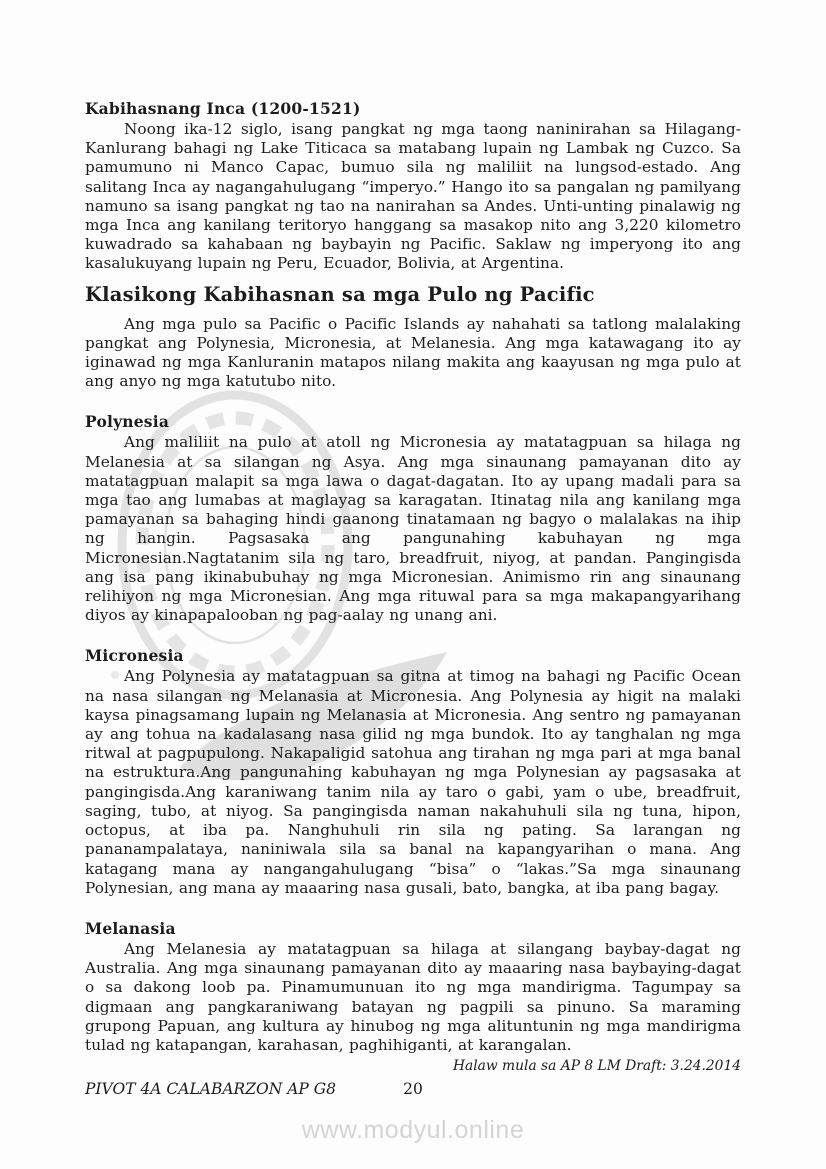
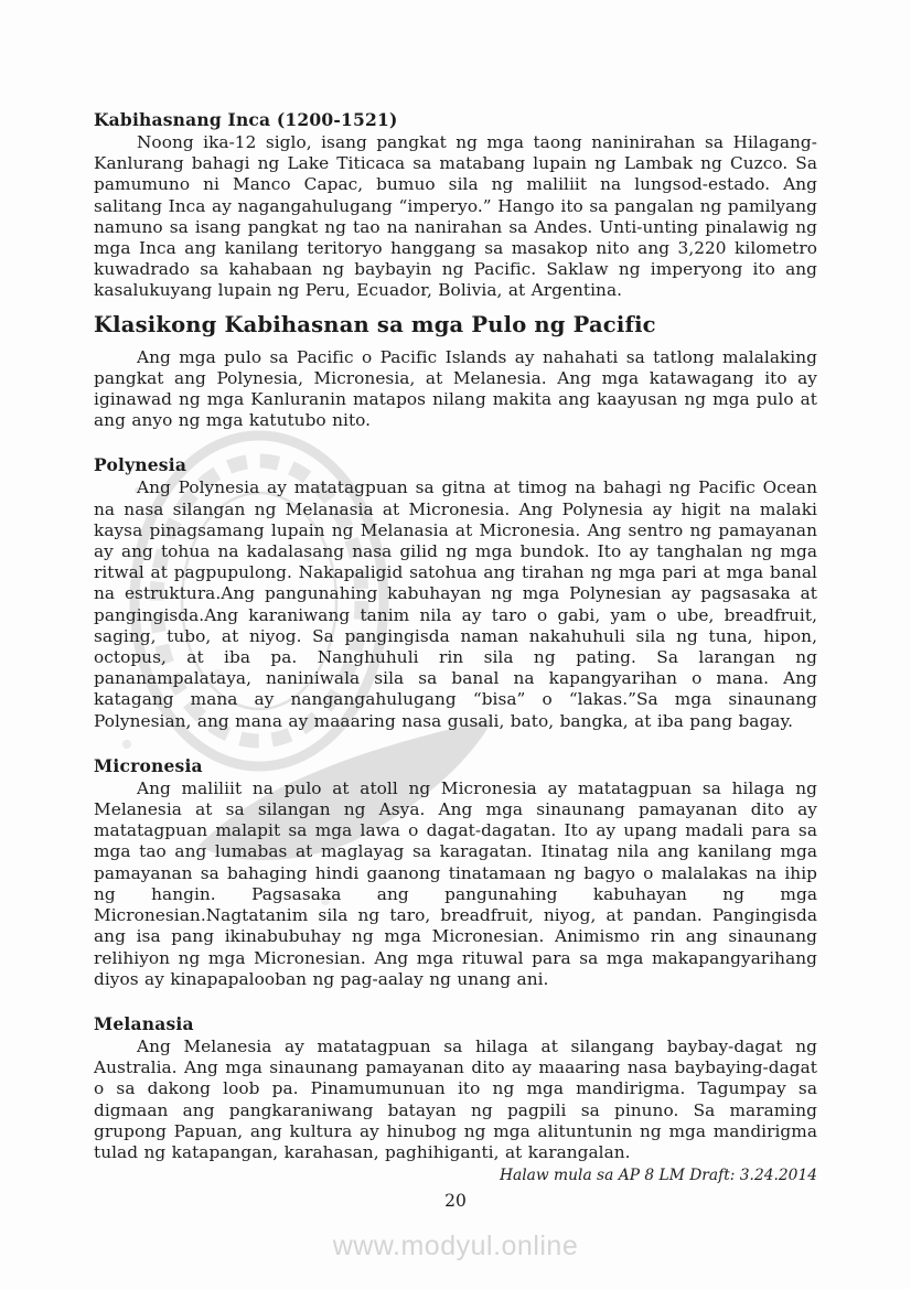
  Kabihasnang Inca (1200-1521)
  Noong ika-12 siglo, isang pangkat ng mga taong naninirahan sa Hilagang-Kanlurang bahagi ng Lake Titicaca sa matabang lupain ng Lambak ng Cuzco. Sa pamumuno ni Manco Capac, bumuo sila ng maliliit na lungsod-estado. Ang salitang Inca ay nagangahulugang “imperyo.” Hango ito sa pangalan ng pamilyang namuno sa isang pangkat ng tao na nanirahan sa Andes. Unti-unting pinalawig ng mga Inca ang kanilang teritoryo hanggang sa masakop nito ang 3,220 kilometro kuwadrado sa kahabaan ng baybayin ng Pacific. Saklaw ng imperyong ito ang kasalukuyang lupain ng Peru, Ecuador, Bolivia, at Argentina.
  Klasikong Kabihasnan sa mga Pulo ng Pacific
  Ang mga pulo sa Pacific o Pacific Islands ay nahahati sa tatlong malalaking pangkat ang Polynesia, Micronesia, at Melanesia. Ang mga katawagang ito ay iginawad ng mga Kanluranin matapos nilang makita ang kaayusan ng mga pulo at ang anyo ng mga katutubo nito.
  Polynesia
- Ang maliliit na pulo at atoll ng Micronesia ay matatagpuan sa hilaga ng Melanesia at sa silangan ng Asya. Ang mga sinaunang pamayanan dito ay matatagpuan malapit sa mga lawa o dagat-dagatan. Ito ay upang madali para sa mga tao ang lumabas at maglayag sa karagatan. Itinatag nila ang kanilang mga pamayanan sa bahaging hindi gaanong tinatamaan ng bagyo o malalakas na ihip ng hangin. Pagsasaka ang pangunahing kabuhayan ng mga Micronesian.Nagtatanim sila ng taro, breadfruit, niyog, at pandan. Pangingisda ang isa pang ikinabubuhay ng mga Micronesian. Animismo rin ang sinaunang relihiyon ng mga Micronesian. Ang mga rituwal para sa mga makapangyarihang diyos ay kinapapalooban ng pag-aalay ng unang ani.
+ Ang Polynesia ay matatagpuan sa gitna at timog na bahagi ng Pacific Ocean na nasa silangan ng Melanasia at Micronesia. Ang Polynesia ay higit na malaki kaysa pinagsamang lupain ng Melanasia at Micronesia. Ang sentro ng pamayanan ay ang tohua na kadalasang nasa gilid ng mga bundok. Ito ay tanghalan ng mga ritwal at pagpupulong. Nakapaligid satohua ang tirahan ng mga pari at mga banal na estruktura.Ang pangunahing kabuhayan ng mga Polynesian ay pagsasaka at pangingisda.Ang karaniwang tanim nila ay taro o gabi, yam o ube, breadfruit, saging, tubo, at niyog. Sa pangingisda naman nakahuhuli sila ng tuna, hipon, octopus, at iba pa. Nanghuhuli rin sila ng pating. Sa larangan ng pananampalataya, naniniwala sila sa banal na kapangyarihan o mana. Ang katagang mana ay nangangahulugang “bisa” o “lakas.”Sa mga sinaunang Polynesian, ang mana ay maaaring nasa gusali, bato, bangka, at iba pang bagay.
  Micronesia
- Ang Polynesia ay matatagpuan sa gitna at timog na bahagi ng Pacific Ocean na nasa silangan ng Melanasia at Micronesia. Ang Polynesia ay higit na malaki kaysa pinagsamang lupain ng Melanasia at Micronesia. Ang sentro ng pamayanan ay ang tohua na kadalasang nasa gilid ng mga bundok. Ito ay tanghalan ng mga ritwal at pagpupulong. Nakapaligid satohua ang tirahan ng mga pari at mga banal na estruktura.Ang pangunahing kabuhayan ng mga Polynesian ay pagsasaka at pangingisda.Ang karaniwang tanim nila ay taro o gabi, yam o ube, breadfruit, saging, tubo, at niyog. Sa pangingisda naman nakahuhuli sila ng tuna, hipon, octopus, at iba pa. Nanghuhuli rin sila ng pating. Sa larangan ng pananampalataya, naniniwala sila sa banal na kapangyarihan o mana. Ang katagang mana ay nangangahulugang “bisa” o “lakas.”Sa mga sinaunang Polynesian, ang mana ay maaaring nasa gusali, bato, bangka, at iba pang bagay.
+ Ang maliliit na pulo at atoll ng Micronesia ay matatagpuan sa hilaga ng Melanesia at sa silangan ng Asya. Ang mga sinaunang pamayanan dito ay matatagpuan malapit sa mga lawa o dagat-dagatan. Ito ay upang madali para sa mga tao ang lumabas at maglayag sa karagatan. Itinatag nila ang kanilang mga pamayanan sa bahaging hindi gaanong tinatamaan ng bagyo o malalakas na ihip ng hangin. Pagsasaka ang pangunahing kabuhayan ng mga Micronesian.Nagtatanim sila ng taro, breadfruit, niyog, at pandan. Pangingisda ang isa pang ikinabubuhay ng mga Micronesian. Animismo rin ang sinaunang relihiyon ng mga Micronesian. Ang mga rituwal para sa mga makapangyarihang diyos ay kinapapalooban ng pag-aalay ng unang ani.
  Melanasia
  Ang Melanesia ay matatagpuan sa hilaga at silangang baybay-dagat ng Australia. Ang mga sinaunang pamayanan dito ay maaaring nasa baybaying-dagat o sa dakong loob pa. Pinamumunuan ito ng mga mandirigma. Tagumpay sa digmaan ang pangkaraniwang batayan ng pagpili sa pinuno. Sa maraming grupong Papuan, ang kultura ay hinubog ng mga alituntunin ng mga mandirigma tulad ng katapangan, karahasan, paghihiganti, at karangalan.
  Halaw mula sa AP 8 LM Draft: 3.24.2014
- PIVOT 4A CALABARZON AP G8
  20
  www.modyul.online
